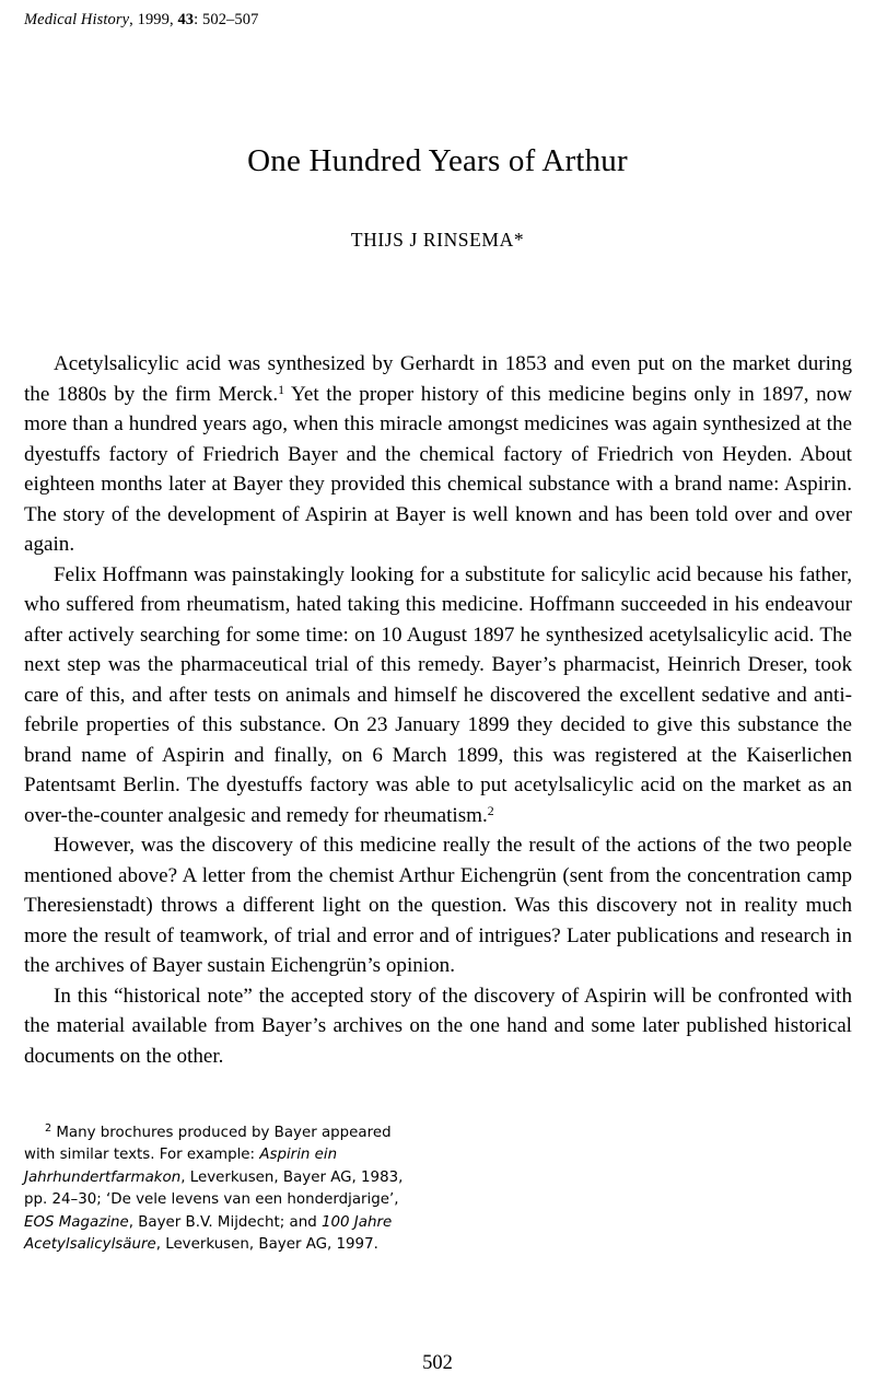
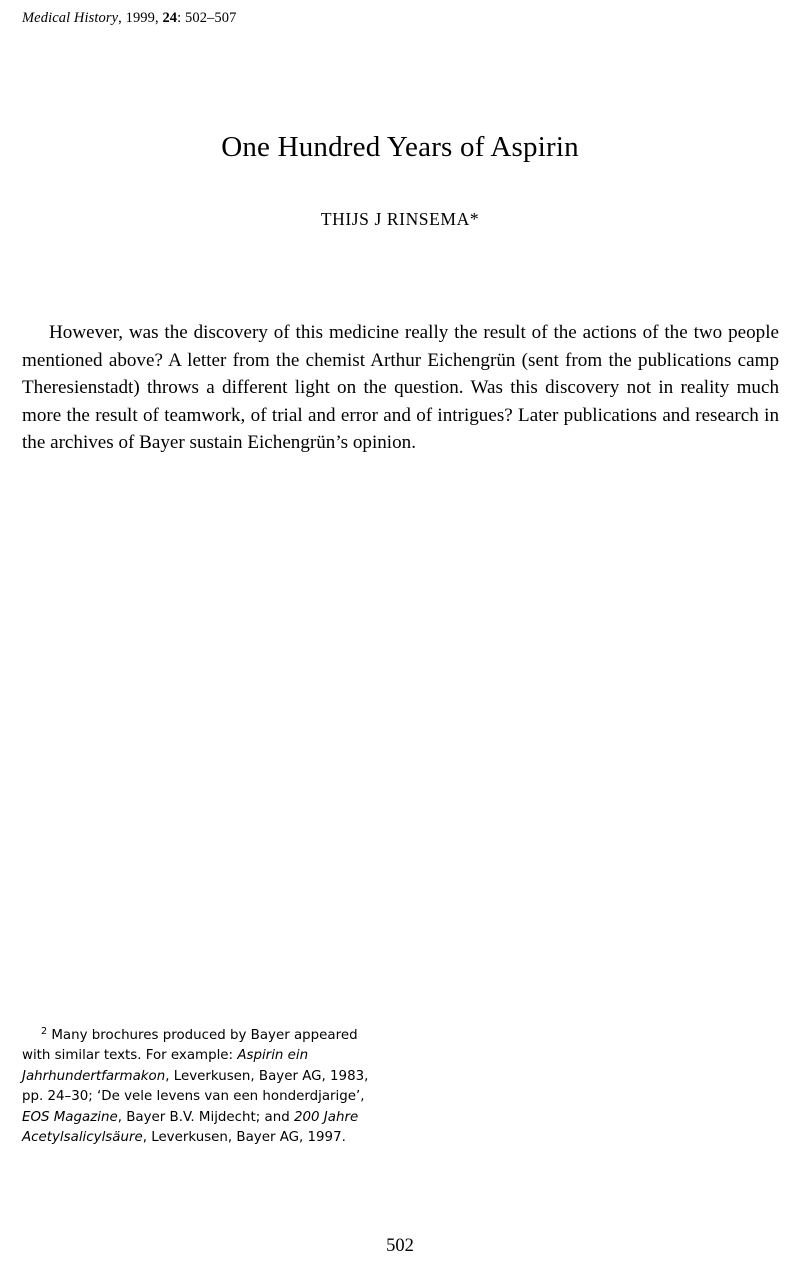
- Medical History, 1999, 43: 502–507
+ Medical History, 1999, 24: 502–507
- One Hundred Years of Arthur
+ One Hundred Years of Aspirin
  THIJS J RINSEMA*
- Acetylsalicylic acid was synthesized by Gerhardt in 1853 and even put on the market during the 1880s by the firm Merck.1 Yet the proper history of this medicine begins only in 1897, now more than a hundred years ago, when this miracle amongst medicines was again synthesized at the dyestuffs factory of Friedrich Bayer and the chemical factory of Friedrich von Heyden. About eighteen months later at Bayer they provided this chemical substance with a brand name: Aspirin. The story of the development of Aspirin at Bayer is well known and has been told over and over again.
- Felix Hoffmann was painstakingly looking for a substitute for salicylic acid because his father, who suffered from rheumatism, hated taking this medicine. Hoffmann succeeded in his endeavour after actively searching for some time: on 10 August 1897 he synthesized acetylsalicylic acid. The next step was the pharmaceutical trial of this remedy. Bayer’s pharmacist, Heinrich Dreser, took care of this, and after tests on animals and himself he discovered the excellent sedative and anti-febrile properties of this substance. On 23 January 1899 they decided to give this substance the brand name of Aspirin and finally, on 6 March 1899, this was registered at the Kaiserlichen Patentsamt Berlin. The dyestuffs factory was able to put acetylsalicylic acid on the market as an over-the-counter analgesic and remedy for rheumatism.2
- However, was the discovery of this medicine really the result of the actions of the two people mentioned above? A letter from the chemist Arthur Eichengrün (sent from the concentration camp Theresienstadt) throws a different light on the question. Was this discovery not in reality much more the result of teamwork, of trial and error and of intrigues? Later publications and research in the archives of Bayer sustain Eichengrün’s opinion.
+ However, was the discovery of this medicine really the result of the actions of the two people mentioned above? A letter from the chemist Arthur Eichengrün (sent from the publications camp Theresienstadt) throws a different light on the question. Was this discovery not in reality much more the result of teamwork, of trial and error and of intrigues? Later publications and research in the archives of Bayer sustain Eichengrün’s opinion.
- In this “historical note” the accepted story of the discovery of Aspirin will be confronted with the material available from Bayer’s archives on the one hand and some later published historical documents on the other.
- 2 Many brochures produced by Bayer appeared with similar texts. For example: Aspirin ein Jahrhundertfarmakon, Leverkusen, Bayer AG, 1983, pp. 24–30; ‘De vele levens van een honderdjarige’, EOS Magazine, Bayer B.V. Mijdecht; and 100 Jahre Acetylsalicylsäure, Leverkusen, Bayer AG, 1997.
+ 2 Many brochures produced by Bayer appeared with similar texts. For example: Aspirin ein Jahrhundertfarmakon, Leverkusen, Bayer AG, 1983, pp. 24–30; ‘De vele levens van een honderdjarige’, EOS Magazine, Bayer B.V. Mijdecht; and 200 Jahre Acetylsalicylsäure, Leverkusen, Bayer AG, 1997.
  502
